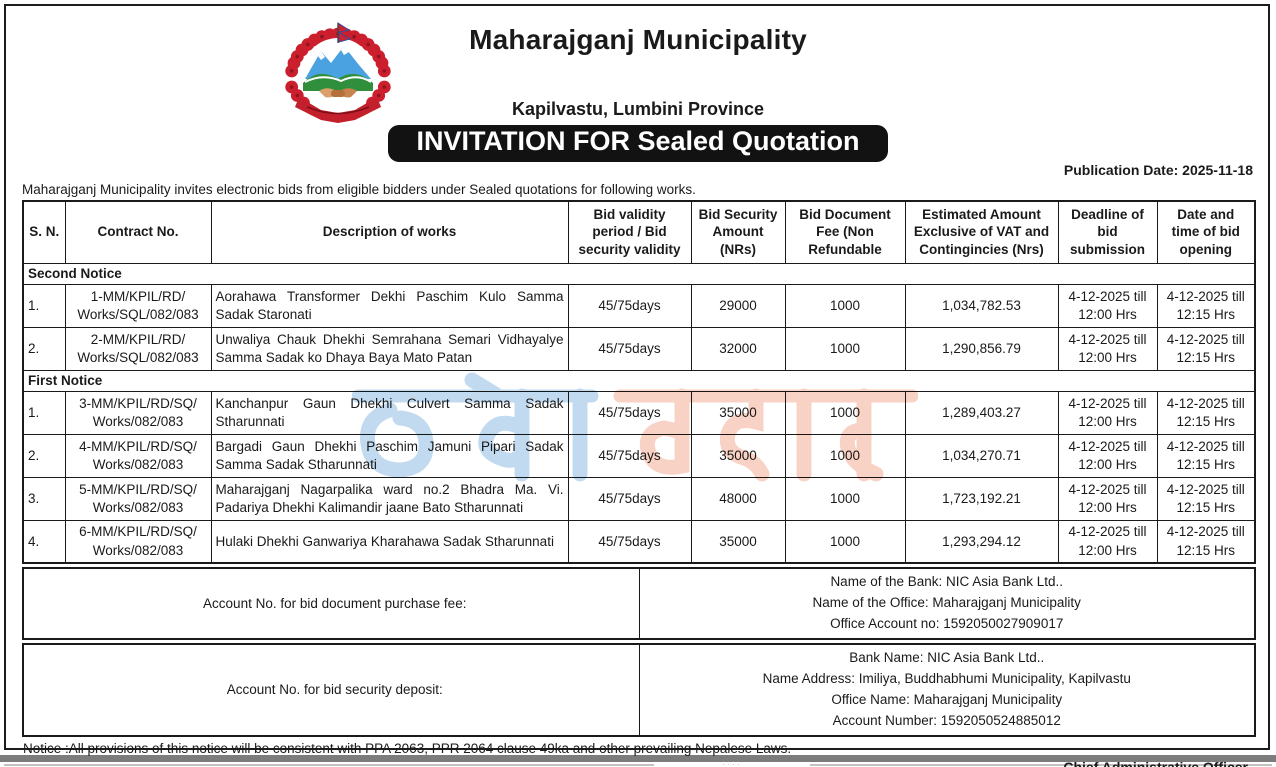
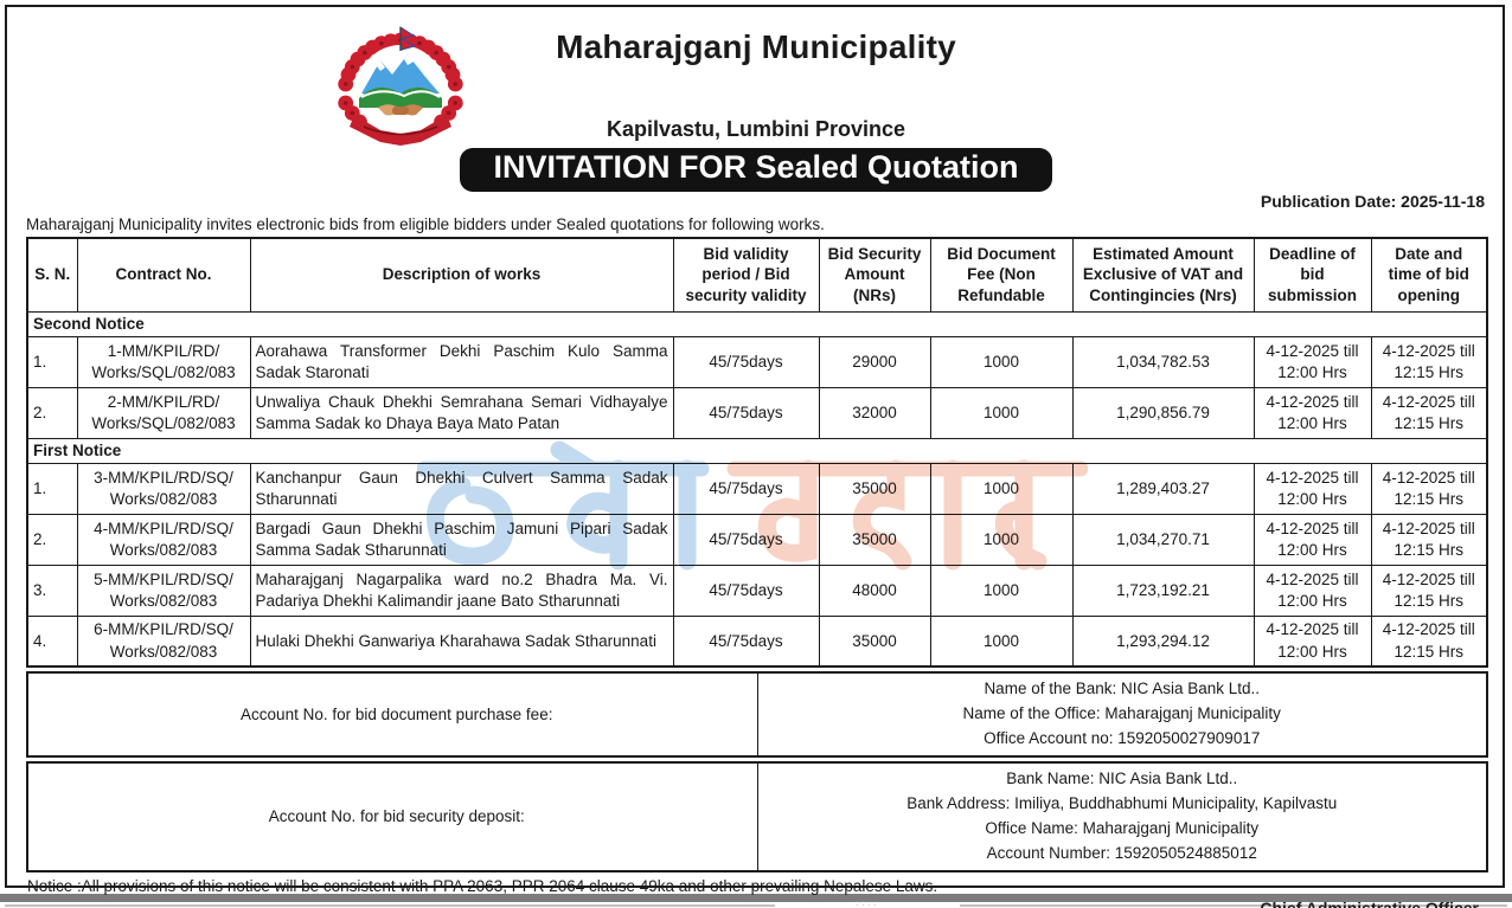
  Maharajganj Municipality
  Kapilvastu, Lumbini Province
  INVITATION FOR Sealed Quotation
  Publication Date: 2025-11-18
  Maharajganj Municipality invites electronic bids from eligible bidders under Sealed quotations for following works.
  S. N.	Contract No.	Description of works	Bid validity period / Bid security validity	Bid Security Amount (NRs)	Bid Document Fee (Non Refundable	Estimated Amount Exclusive of VAT and Contingincies (Nrs)	Deadline of bid submission	Date and time of bid opening
  Second Notice
  1.	1-MM/KPIL/RD/ Works/SQL/082/083	Aorahawa Transformer Dekhi Paschim Kulo Samma Sadak Staronati	45/75days	29000	1000	1,034,782.53	4-12-2025 till 12:00 Hrs	4-12-2025 till 12:15 Hrs
  2.	2-MM/KPIL/RD/ Works/SQL/082/083	Unwaliya Chauk Dhekhi Semrahana Semari Vidhayalye Samma Sadak ko Dhaya Baya Mato Patan	45/75days	32000	1000	1,290,856.79	4-12-2025 till 12:00 Hrs	4-12-2025 till 12:15 Hrs
  First Notice
  1.	3-MM/KPIL/RD/SQ/ Works/082/083	Kanchanpur Gaun Dhekh Culvert Sama Sadak Stharunnati	45/75days	3500	1000	1,289,403.27	4-12-2025 till 12:00 Hrs	4-12-2025 till 12:15 Hrs
  2.	4-MM/KPIL/RD/SQ/ Works/082/083	Bargadi Gaun Dhekhiaschimamunipari Sadak Samma Sadak Stharunna	45/75d	3	10	1,034,270.71	4-12-2025 till 12:00 Hrs	4-12-2025 till 12:15 Hrs
  3.	5-MM/KPIL/RD/SQ/ Works/082/083	Maharajganj Nagarpalika ward no.2 Bhadra Ma. Vi. Padariya Dhekhi Kalimandir jaane Bato Stharunnati	45/75days	48000	1000	1,723,192.21	4-12-2025 till 12:00 Hrs	4-12-2025 till 12:15 Hrs
  4.	6-MM/KPIL/RD/SQ/ Works/082/083	Hulaki Dhekhi Ganwariya Kharahawa Sadak Stharunnati	45/75days	35000	1000	1,293,294.12	4-12-2025 till 12:00 Hrs	4-12-2025 till 12:15 Hrs
  Account No. for bid document purchase fee:	Name of the Bank: NIC Asia Bank Ltd..Name of the Office: Maharajganj MunicipalityOffice Account no: 1592050027909017
- Account No. for bid security deposit:	Bank Name: NIC Asia Bank Ltd.. Name Address: Imiliya, Buddhabhumi Municipality, KapilvastuOffice Name: Maharajganj MunicipalityAccount Number: 1592050524885012
+ Account No. for bid security deposit:	Bank Name: NIC Asia Bank Ltd.. Bank Address: Imiliya, Buddhabhumi Municipality, KapilvastuOffice Name: Maharajganj MunicipalityAccount Number: 1592050524885012
  Notice :All provisions of this notice will be consistent with PPA 2063, PPR 2064 clause 49ka and other prevailing Nepalese Laws.
